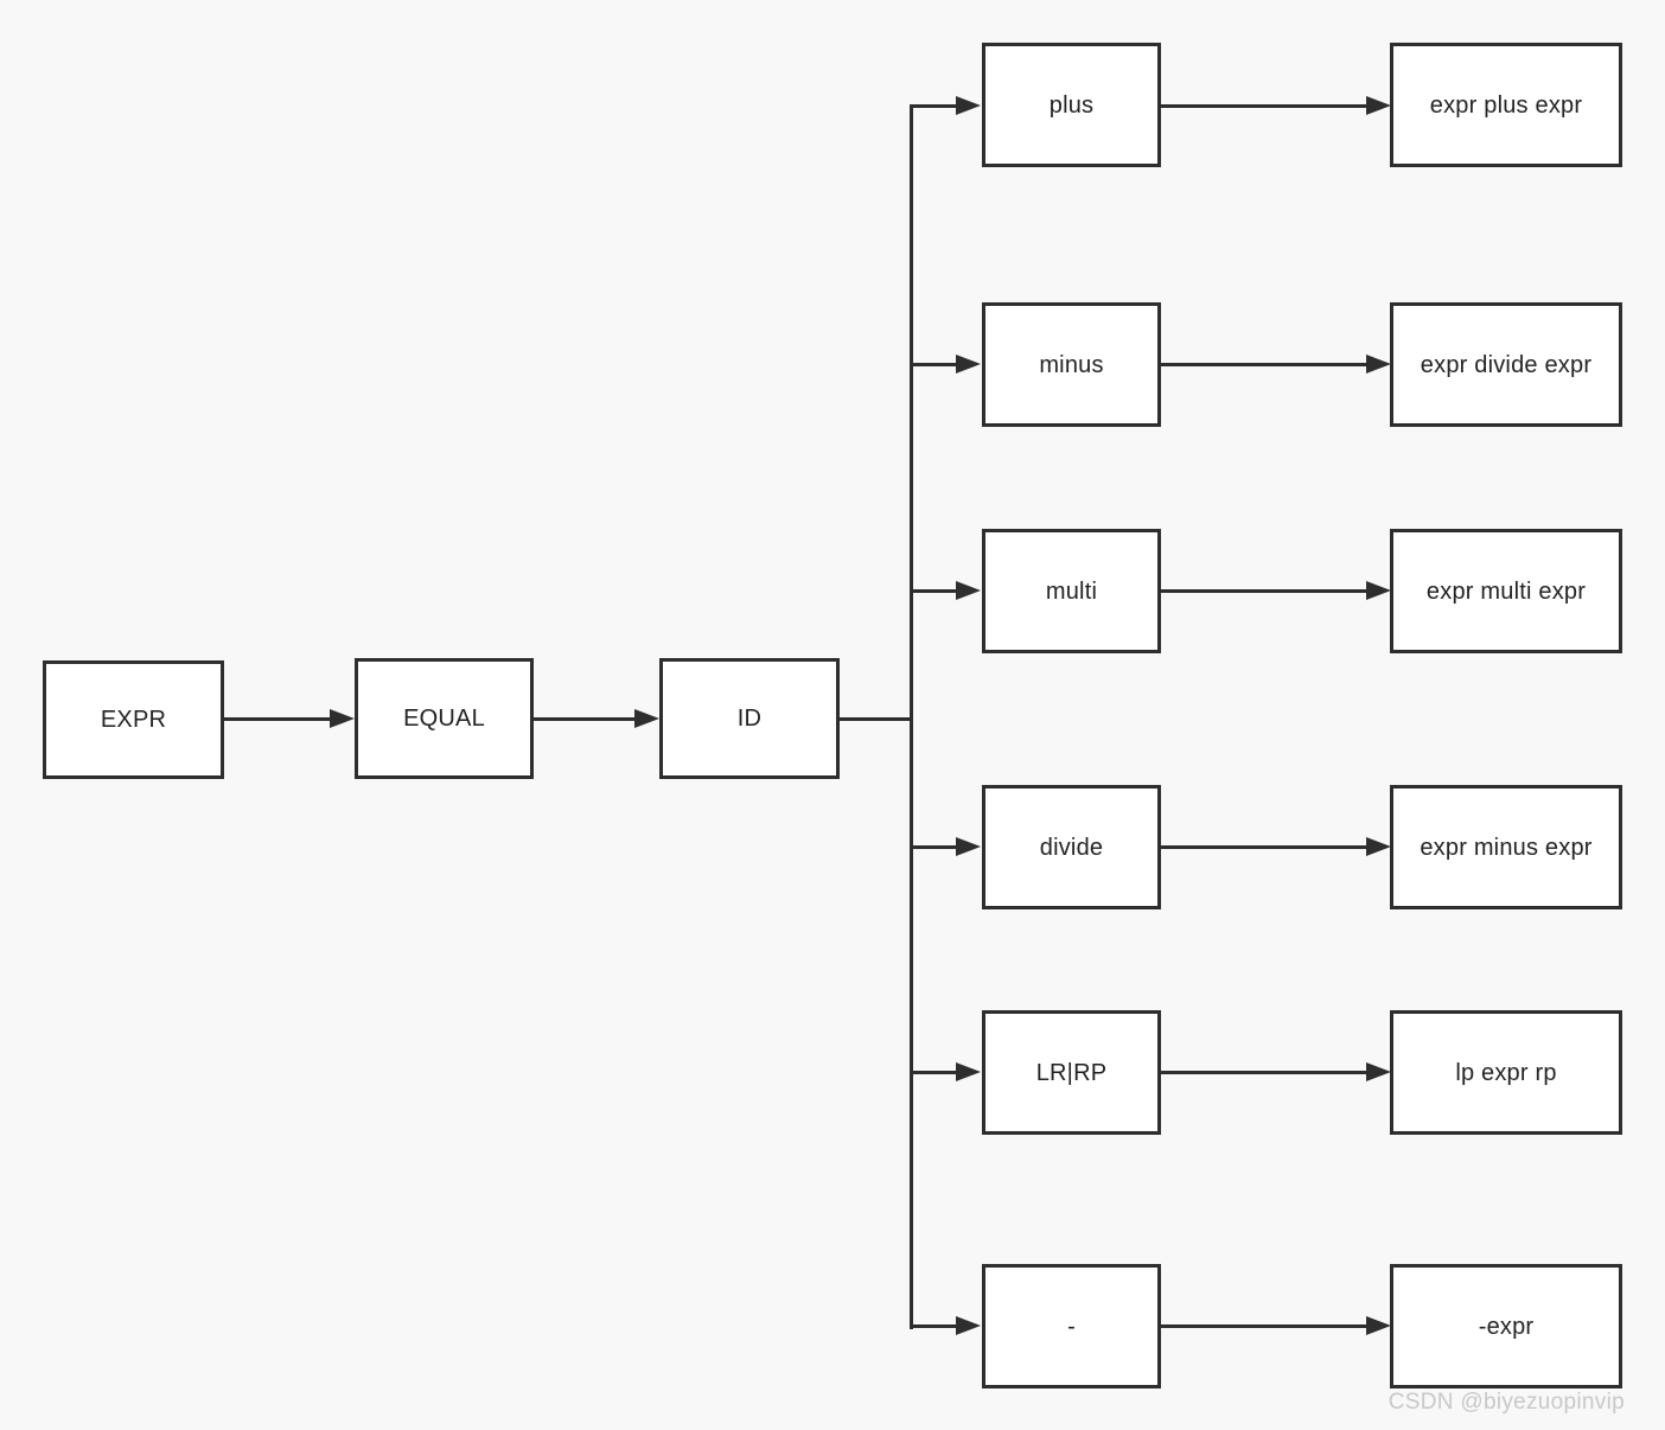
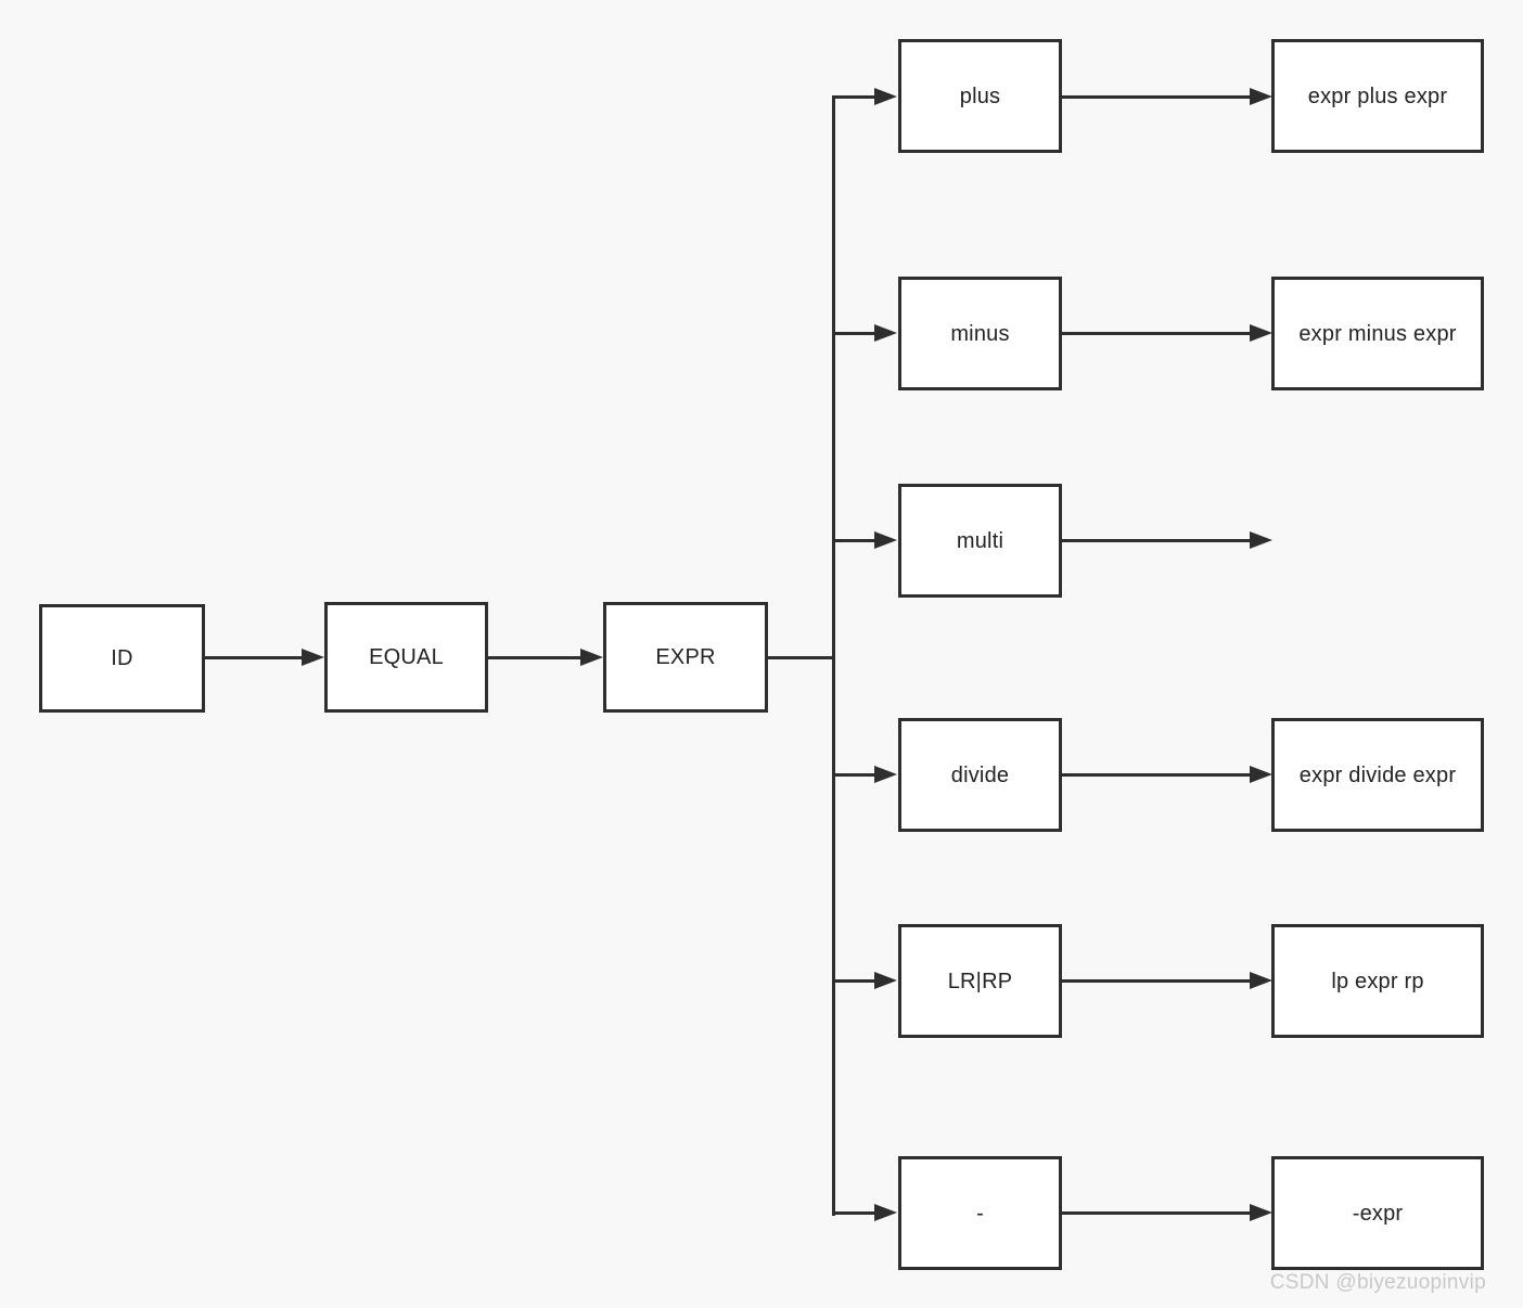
- EXPR
+ ID
  EQUAL
- ID
+ EXPR
  plus
  expr plus expr
  minus
- expr divide expr
+ expr minus expr
  multi
- expr multi expr
  divide
- expr minus expr
+ expr divide expr
  LR|RP
  lp expr rp
  -
  -expr
  CSDN @biyezuopinvip
